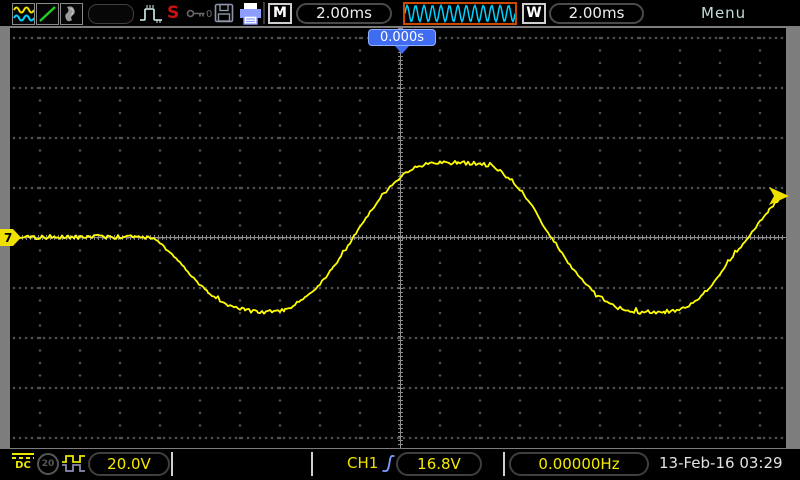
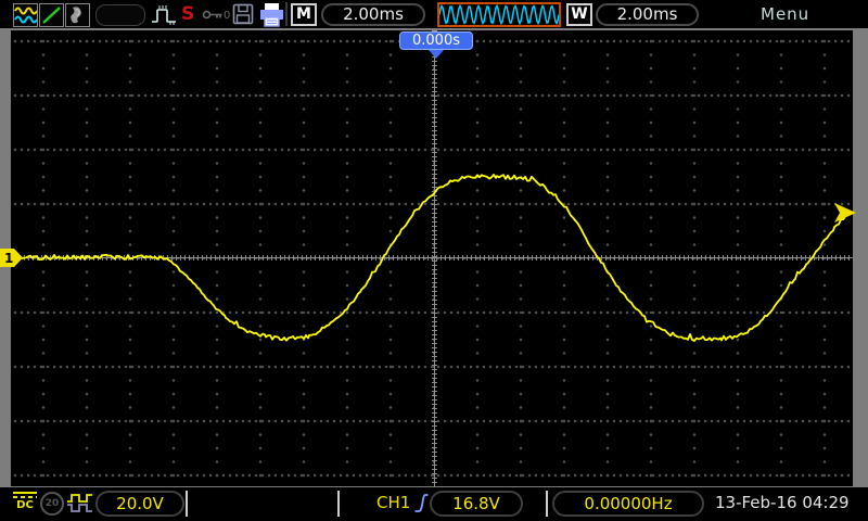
  S
  0
  M
  2.00ms
  W
  2.00ms
  Menu
  0.000s
- 7
+ 1
  DC
  20
  20.0V
  CH1
  16.8V
  0.00000Hz
- 13-Feb-16 03:29
+ 13-Feb-16 04:29
